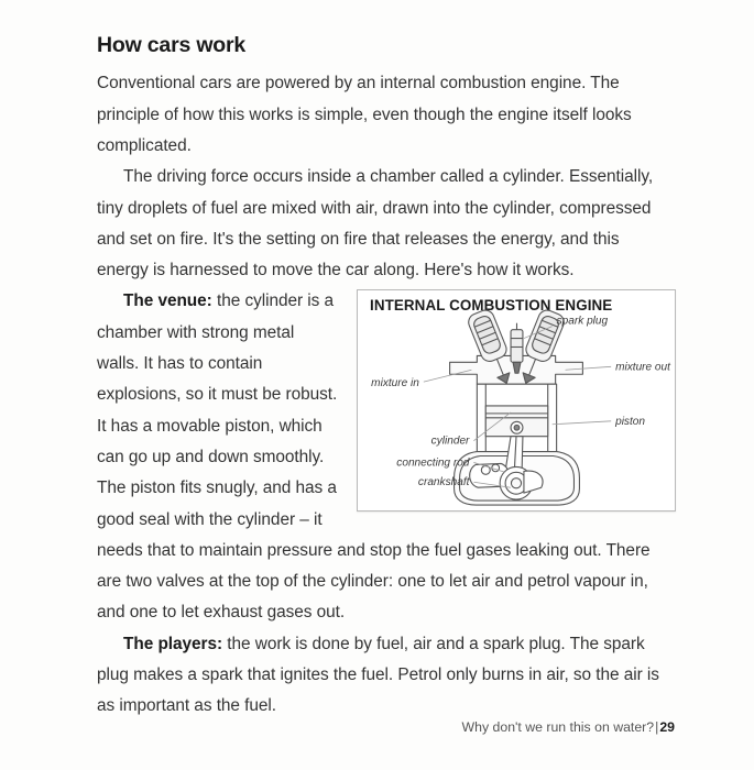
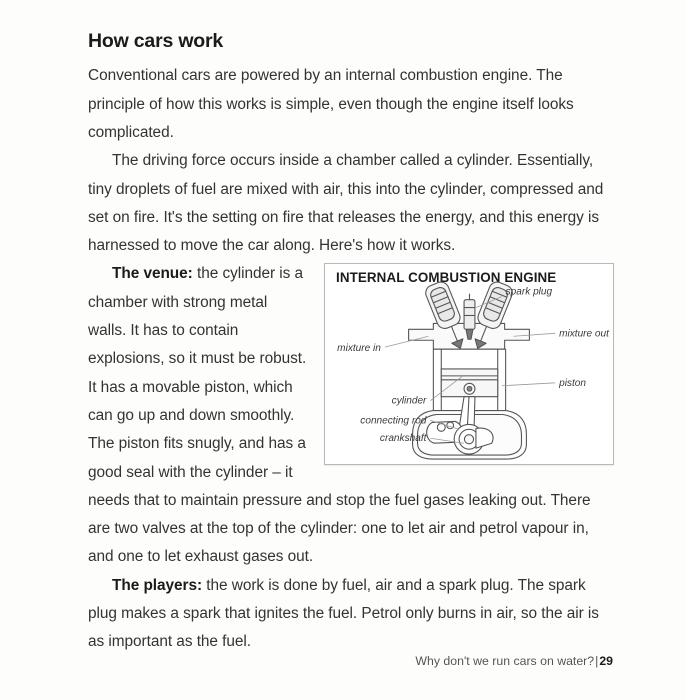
  How cars work
  Conventional cars are powered by an internal combustion engine. The principle of how this works is simple, even though the engine itself looks complicated.
- The driving force occurs inside a chamber called a cylinder. Essentially, tiny droplets of fuel are mixed with air, drawn into the cylinder, compressed and set on fire. It's the setting on fire that releases the energy, and this energy is harnessed to move the car along. Here's how it works.
+ The driving force occurs inside a chamber called a cylinder. Essentially, tiny droplets of fuel are mixed with air, this into the cylinder, compressed and set on fire. It's the setting on fire that releases the energy, and this energy is harnessed to move the car along. Here's how it works.
  INTERNAL COMBUSTION ENGINE
  spark plug
  mixture in
  mixture out
  piston
  cylinder
  connecting rod
  crankshaft
  The venue: the cylinder is a chamber with strong metal walls. It has to contain explosions, so it must be robust. It has a movable piston, which can go up and down smoothly. The piston fits snugly, and has a good seal with the cylinder – it needs that to maintain pressure and stop the fuel gases leaking out. There are two valves at the top of the cylinder: one to let air and petrol vapour in, and one to let exhaust gases out.
  The players: the work is done by fuel, air and a spark plug. The spark plug makes a spark that ignites the fuel. Petrol only burns in air, so the air is as important as the fuel.
- Why don't we run this on water?|29
+ Why don't we run cars on water?|29
